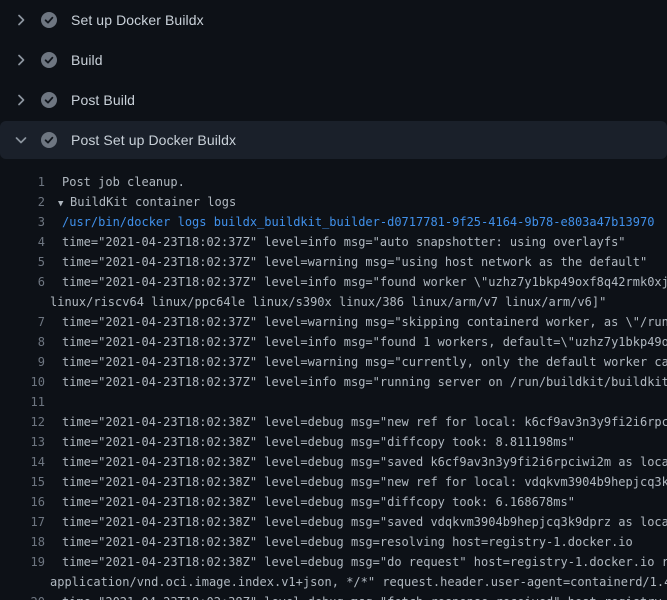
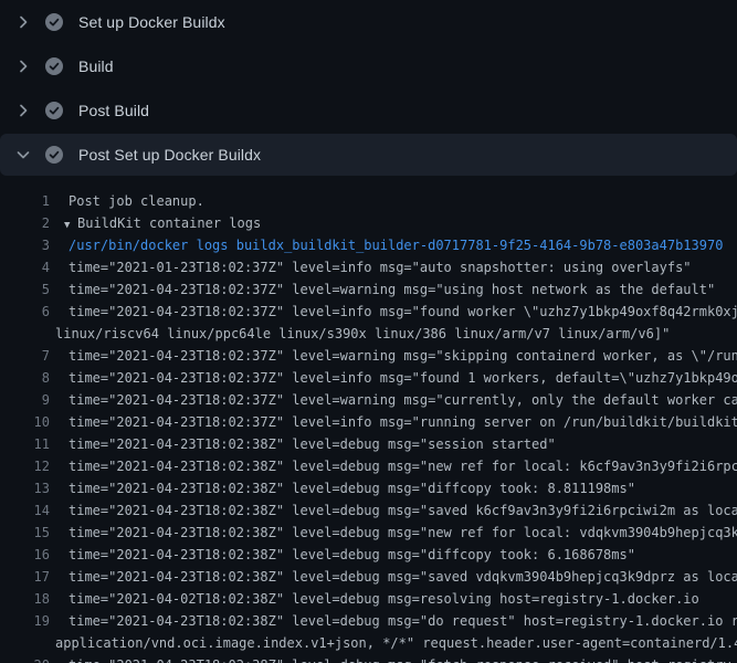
  Set up Docker Buildx
  Build
  Post Build
  Post Set up Docker Buildx
  1
  Post job cleanup.
  2
  ▼
  BuildKit container logs
  3
  /usr/bin/docker logs buildx_buildkit_builder-d0717781-9f25-4164-9b78-e803a47b13970
  4
- time="2021-04-23T18:02:37Z" level=info msg="auto snapshotter: using overlayfs"
+ time="2021-01-23T18:02:37Z" level=info msg="auto snapshotter: using overlayfs"
  5
  time="2021-04-23T18:02:37Z" level=warning msg="using host network as the default"
  6
  time="2021-04-23T18:02:37Z" level=info msg="found worker \"uzhz7y1bkp49oxf8q42rmk0xj
  linux/riscv64 linux/ppc64le linux/s390x linux/386 linux/arm/v7 linux/arm/v6]"
  7
  time="2021-04-23T18:02:37Z" level=warning msg="skipping containerd worker, as \"/run
  8
  time="2021-04-23T18:02:37Z" level=info msg="found 1 workers, default=\"uzhz7y1bkp49o
  9
  time="2021-04-23T18:02:37Z" level=warning msg="currently, only the default worker ca
  10
  time="2021-04-23T18:02:37Z" level=info msg="running server on /run/buildkit/buildkit
  11
+ time="2021-04-23T18:02:38Z" level=debug msg="session started"
  12
  time="2021-04-23T18:02:38Z" level=debug msg="new ref for local: k6cf9av3n3y9fi2i6rpc
  13
  time="2021-04-23T18:02:38Z" level=debug msg="diffcopy took: 8.811198ms"
  14
  time="2021-04-23T18:02:38Z" level=debug msg="saved k6cf9av3n3y9fi2i6rpciwi2m as loca
  15
  time="2021-04-23T18:02:38Z" level=debug msg="new ref for local: vdqkvm3904b9hepjcq3k
  16
  time="2021-04-23T18:02:38Z" level=debug msg="diffcopy took: 6.168678ms"
  17
  time="2021-04-23T18:02:38Z" level=debug msg="saved vdqkvm3904b9hepjcq3k9dprz as loca
  18
- time="2021-04-23T18:02:38Z" level=debug msg=resolving host=registry-1.docker.io
+ time="2021-04-02T18:02:38Z" level=debug msg=resolving host=registry-1.docker.io
  19
  time="2021-04-23T18:02:38Z" level=debug msg="do request" host=registry-1.docker.io r
  application/vnd.oci.image.index.v1+json, */*" request.header.user-agent=containerd/1.
